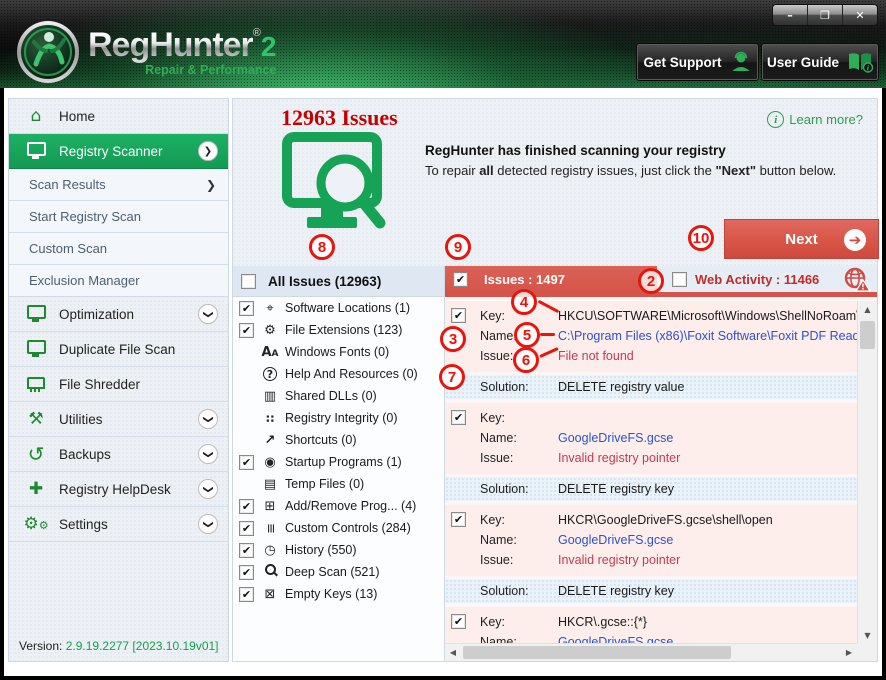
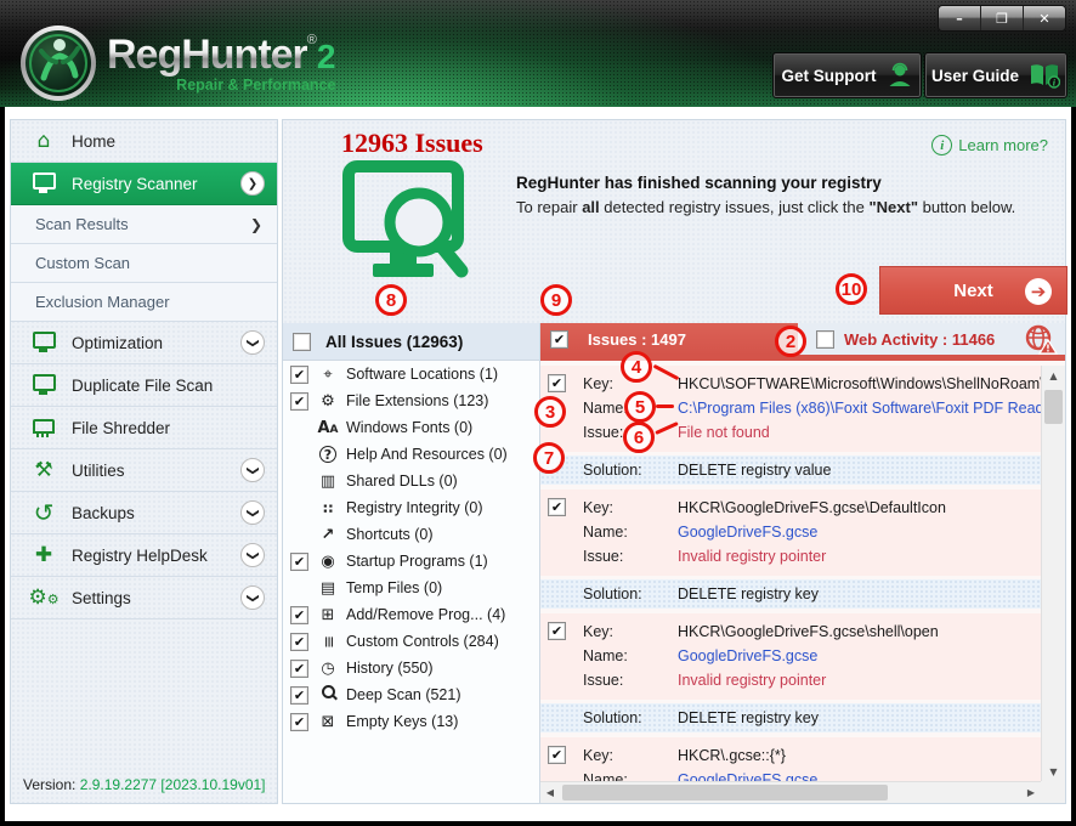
  RegHunter®2
  Repair & Performance
  –
  ❐
  ✕
  Get Support
  User Guide
  i
  ⌂
  Home
  Registry Scanner
  ❯
  Scan Results
  ❯
- Start Registry Scan
  Custom Scan
  Exclusion Manager
  Optimization
  Duplicate File Scan
  File Shredder
  ⚒
  Utilities
  ↺
  Backups
  ✚
  Registry HelpDesk
  ⚙⚙
  Settings
  Version: 2.9.19.2277 [2023.10.19v01]
  12963 Issues
  RegHunter has finished scanning your registry
  To repair all detected registry issues, just click the "Next" button below.
  i
  Learn more?
  Next
  ➔
  All Issues (12963)
  ✔
  ⌖
  Software Locations (1)
  ✔
  ⚙
  File Extensions (123)
  AA
  Windows Fonts (0)
  ?
  Help And Resources (0)
  ▥
  Shared DLLs (0)
  ⠶
  Registry Integrity (0)
  ↗
  Shortcuts (0)
  ✔
  ◉
  Startup Programs (1)
  ▤
  Temp Files (0)
  ✔
  ⊞
  Add/Remove Prog... (4)
  ✔
  Custom Controls (284)
  ✔
  ◷
  History (550)
  ✔
  Deep Scan (521)
  ✔
  ⊠
  Empty Keys (13)
  ✔
  Issues : 1497
  Web Activity : 11466
  !
  ✔
  Key:
  HKCU\SOFTWARE\Microsoft\Windows\ShellNoRoam
  Name:
  C:\Program Files (x86)\Foxit Software\Foxit PDF Read
  Issue:
  File not found
  Solution:
  DELETE registry value
  ✔
  Key:
+ HKCR\GoogleDriveFS.gcse\DefaultIcon
  Name:
  GoogleDriveFS.gcse
  Issue:
  Invalid registry pointer
  Solution:
  DELETE registry key
  ✔
  Key:
  HKCR\GoogleDriveFS.gcse\shell\open
  Name:
  GoogleDriveFS.gcse
  Issue:
  Invalid registry pointer
  Solution:
  DELETE registry key
  ✔
  Key:
  HKCR\.gcse::{*}
  Name:
  GoogleDriveFS.gcse
  ▲
  ▼
  ◀
  ▶
  2
  3
  4
  5
  6
  7
  8
  9
  10
